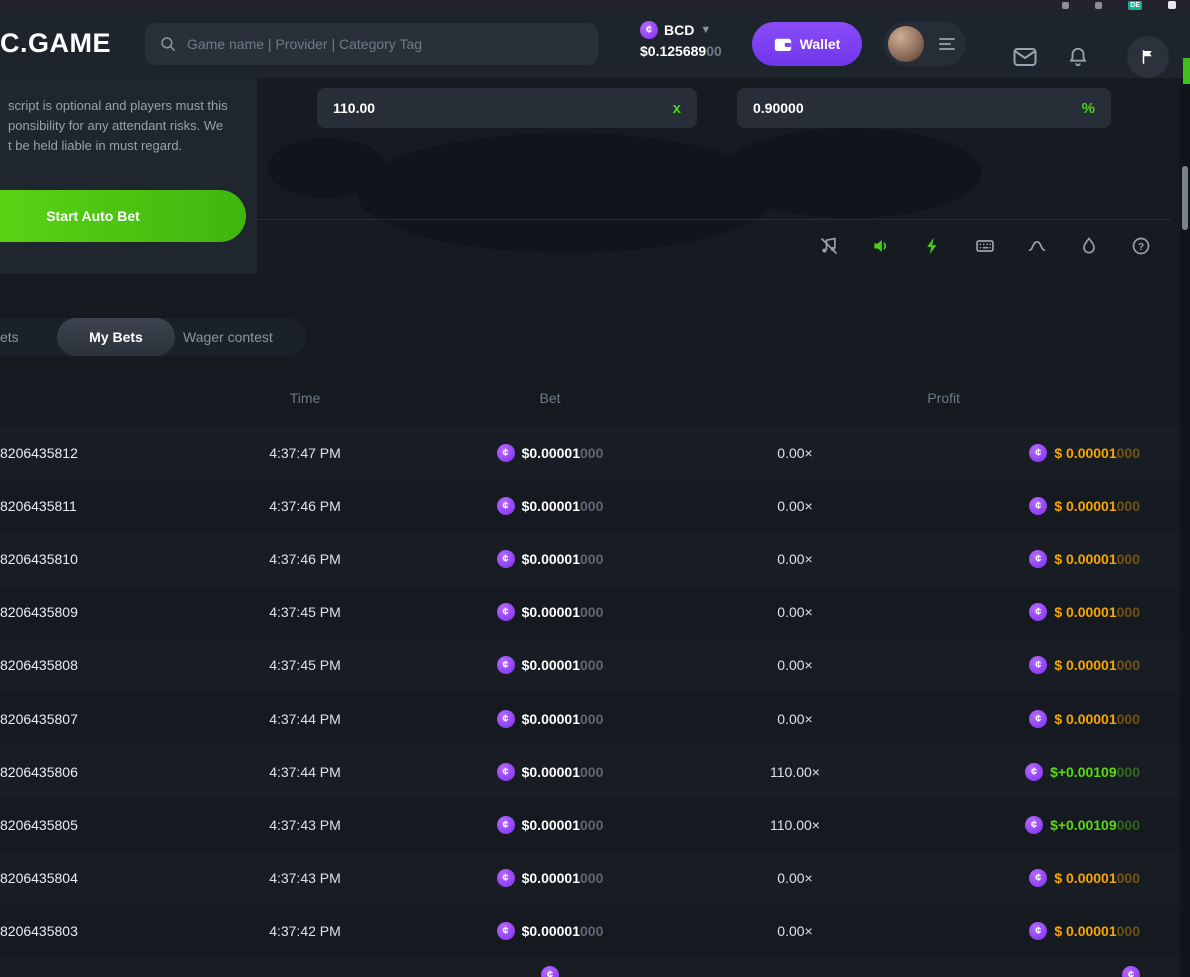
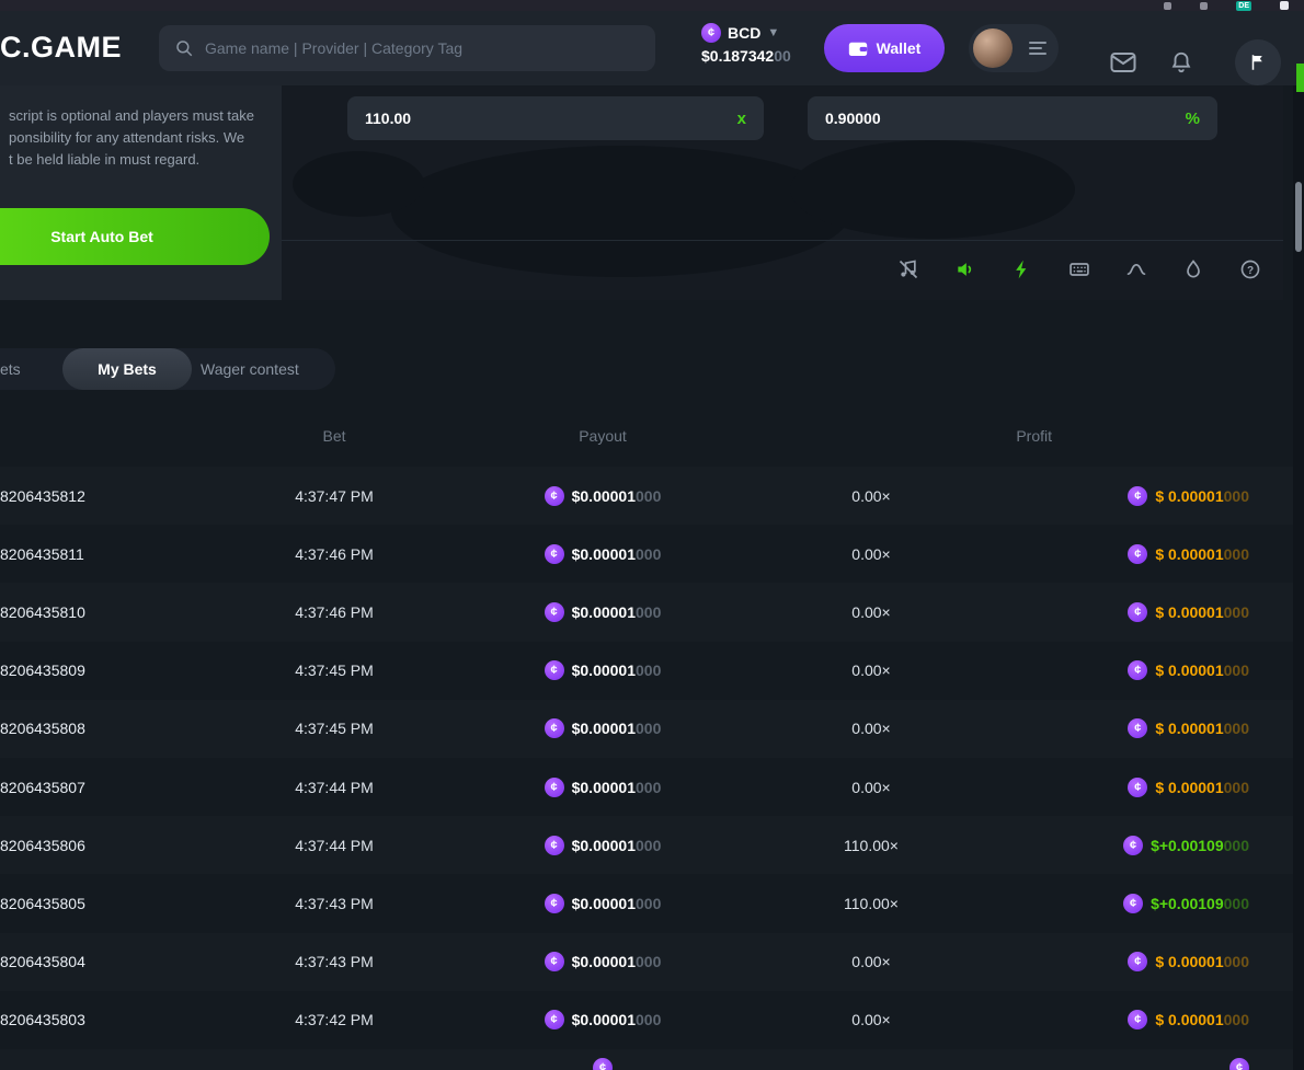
  C.GAME
  Game name | Provider | Category Tag
  ¢
  BCD
  ▼
- $0.12568900
+ $0.18734200
  Wallet
  110.00
  x
  0.90000
  %
  ?
- script is optional and players must this
+ script is optional and players must take
  ponsibility for any attendant risks. We
  t be held liable in must regard.
  Start Auto Bet
  ets
  My Bets
  Wager contest
- Time
  Bet
+ Payout
  Profit
  8206435812
  4:37:47 PM
  ¢
  $0.00001000
  0.00×
  ¢
  $ 0.00001000
  8206435811
  4:37:46 PM
  ¢
  $0.00001000
  0.00×
  ¢
  $ 0.00001000
  8206435810
  4:37:46 PM
  ¢
  $0.00001000
  0.00×
  ¢
  $ 0.00001000
  8206435809
  4:37:45 PM
  ¢
  $0.00001000
  0.00×
  ¢
  $ 0.00001000
  8206435808
  4:37:45 PM
  ¢
  $0.00001000
  0.00×
  ¢
  $ 0.00001000
  8206435807
  4:37:44 PM
  ¢
  $0.00001000
  0.00×
  ¢
  $ 0.00001000
  8206435806
  4:37:44 PM
  ¢
  $0.00001000
  110.00×
  ¢
  $+0.00109000
  8206435805
  4:37:43 PM
  ¢
  $0.00001000
  110.00×
  ¢
  $+0.00109000
  8206435804
  4:37:43 PM
  ¢
  $0.00001000
  0.00×
  ¢
  $ 0.00001000
  8206435803
  4:37:42 PM
  ¢
  $0.00001000
  0.00×
  ¢
  $ 0.00001000
  ¢
  ¢
